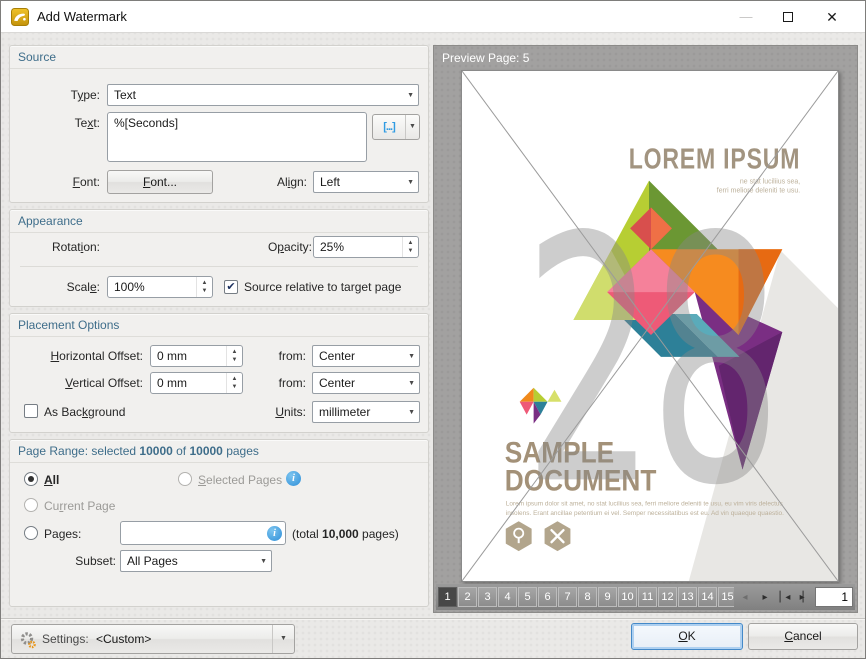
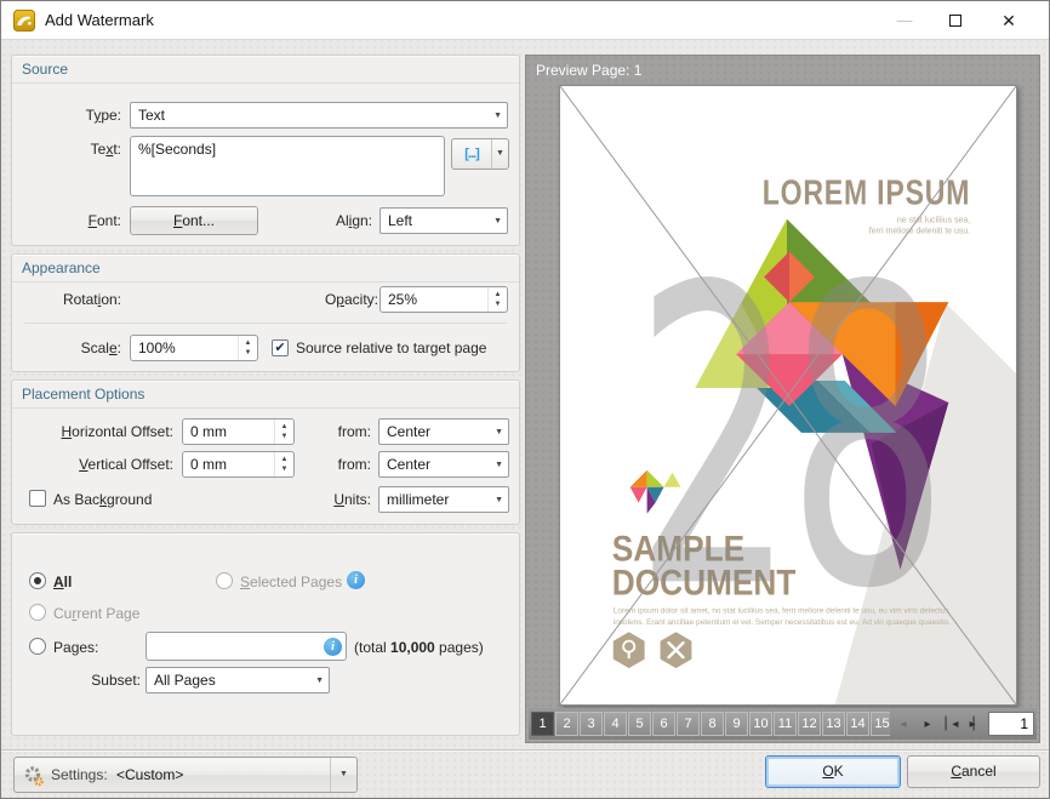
  Add Watermark
  —
  ✕
  Source
  Type:
  Text
  Text:
  %[Seconds]
  [...]
  Font:
  Font...
  Align:
  Left
  Appearance
  Rotation:
  Opacity:
  25%
  Scale:
  100%
  Source relative to target page
  Placement Options
  Horizontal Offset:
  0 mm
  from:
  Center
  Vertical Offset:
  0 mm
  from:
  Center
  As Background
  Units:
  millimeter
- Page Range: selected 10000 of 10000 pages
  All
  Selected Pages
  i
  Current Page
  Pages:
  i
  (total 10,000 pages)
  Subset:
  All Pages
- Preview Page: 5
+ Preview Page: 1
  LOREM IPSUM
  SAMPLE
  DOCUMENT
  28
  1
  2
  3
  4
  5
  6
  7
  8
  9
  10
  11
  12
  13
  14
  15
  ◂
  ▸
  ▏◂
  ▸▏
  1
  Settings:
  <Custom>
  OK
  Cancel
